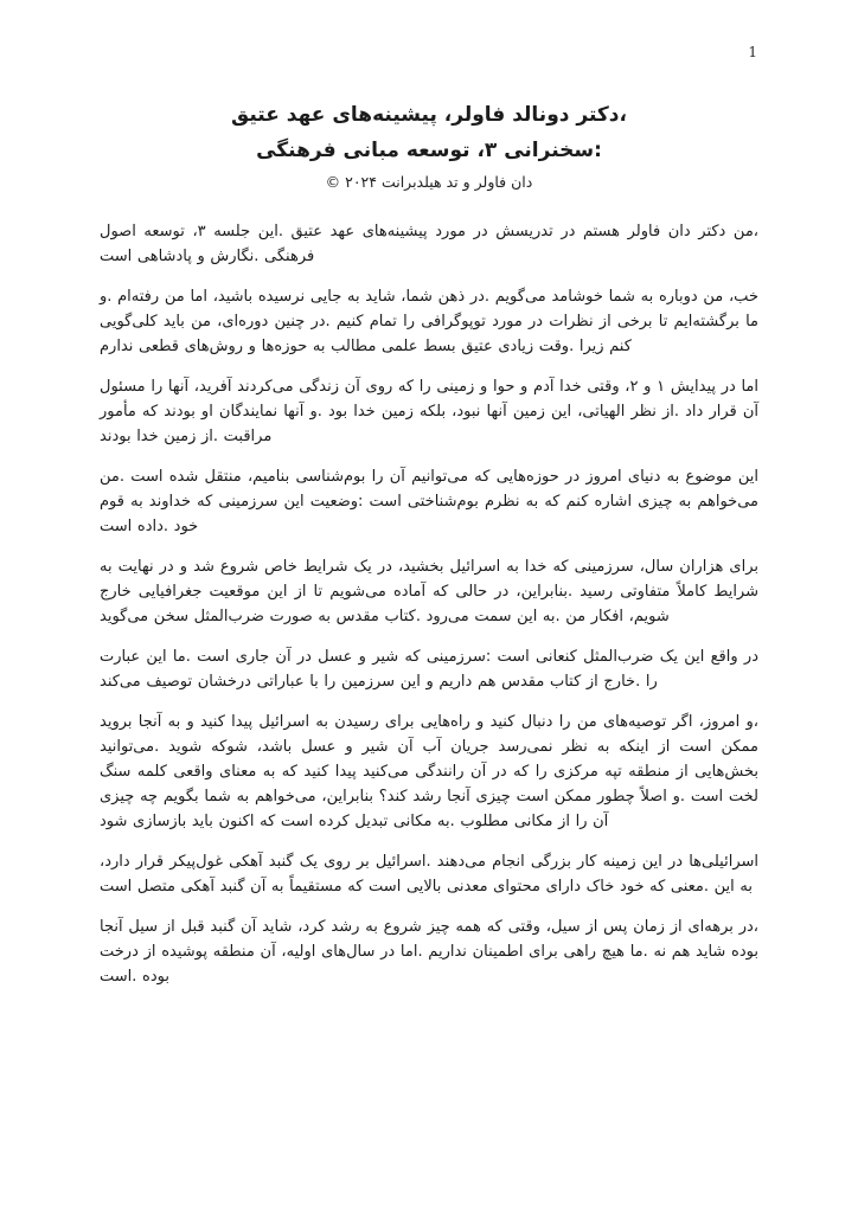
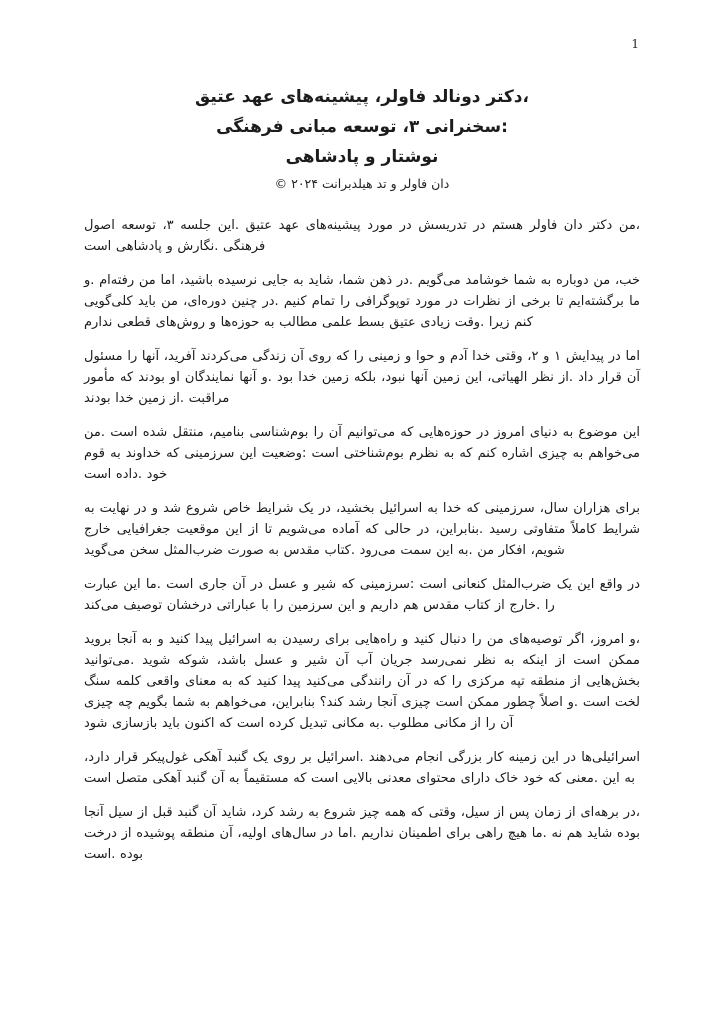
  1
  ،دکتر دونالد فاولر، پیشینه‌های عهد عتیق
  :سخنرانی ۳، توسعه مبانی فرهنگی
+ نوشتار و پادشاهی
  دان فاولر و تد هیلدبرانت ۲۰۲۴ ©
  ،من دکتر دان فاولر هستم در تدریسش در مورد پیشینه‌های عهد عتیق .این جلسه ۳، توسعه اصول فرهنگی .نگارش و پادشاهی است
  خب، من دوباره به شما خوشامد می‌گویم .در ذهن شما، شاید به جایی نرسیده باشید، اما من رفته‌ام .و ما برگشته‌ایم تا برخی از نظرات در مورد توپوگرافی را تمام کنیم .در چنین دوره‌ای، من باید کلی‌گویی کنم زیرا .وقت زیادی عتیق بسط علمی مطالب به حوزه‌ها و روش‌های قطعی ندارم
  اما در پیدایش ۱ و ۲، وقتی خدا آدم و حوا و زمینی را که روی آن زندگی می‌کردند آفرید، آنها را مسئول آن قرار داد .از نظر الهیاتی، این زمین آنها نبود، بلکه زمین خدا بود .و آنها نمایندگان او بودند که مأمور مراقبت .از زمین خدا بودند
  این موضوع به دنیای امروز در حوزه‌هایی که می‌توانیم آن را بوم‌شناسی بنامیم، منتقل شده است .من می‌خواهم به چیزی اشاره کنم که به نظرم بوم‌شناختی است :وضعیت این سرزمینی که خداوند به قوم خود .داده است
  برای هزاران سال، سرزمینی که خدا به اسرائیل بخشید، در یک شرایط خاص شروع شد و در نهایت به شرایط کاملاً متفاوتی رسید .بنابراین، در حالی که آماده می‌شویم تا از این موقعیت جغرافیایی خارج شویم، افکار من .به این سمت می‌رود .کتاب مقدس به صورت ضرب‌المثل سخن می‌گوید
  در واقع این یک ضرب‌المثل کنعانی است :سرزمینی که شیر و عسل در آن جاری است .ما این عبارت را .خارج از کتاب مقدس هم داریم و این سرزمین را با عباراتی درخشان توصیف می‌کند
  ،و امروز، اگر توصیه‌های من را دنبال کنید و راه‌هایی برای رسیدن به اسرائیل پیدا کنید و به آنجا بروید ممکن است از اینکه به نظر نمی‌رسد جریان آب آن شیر و عسل باشد، شوکه شوید .می‌توانید بخشهایی از منطقه تپه مرکزی را که در آن رانندگی می‌کنید پیدا کنید که به معنای واقعی کلمه سنگ لخت است .و اصلاً چطور ممکن است چیزی آنجا رشد کند؟ بنابراین، می‌خواهم به شما بگویم چه چیزی آن را از مکانی مطلوب .به مکانی تبدیل کرده است که اکنون باید بازسازی شود
  اسرائیلی‌ها در این زمینه کار بزرگی انجام می‌دهند .اسرائیل بر روی یک گنبد آهکی غول‌پیکر قرار دارد، به این .معنی که خود خاک دارای محتوای معدنی بالایی است که مستقیماً به آن گنبد آهکی متصل است
  ،در برهه‌ای از زمان پس از سیل، وقتی که همه چیز شروع به رشد کرد، شاید آن گنبد قبل از سیل آنجا بوده شاید هم نه .ما هیچ راهی برای اطمینان نداریم .اما در سال‌های اولیه، آن منطقه پوشیده از درخت بوده .است
